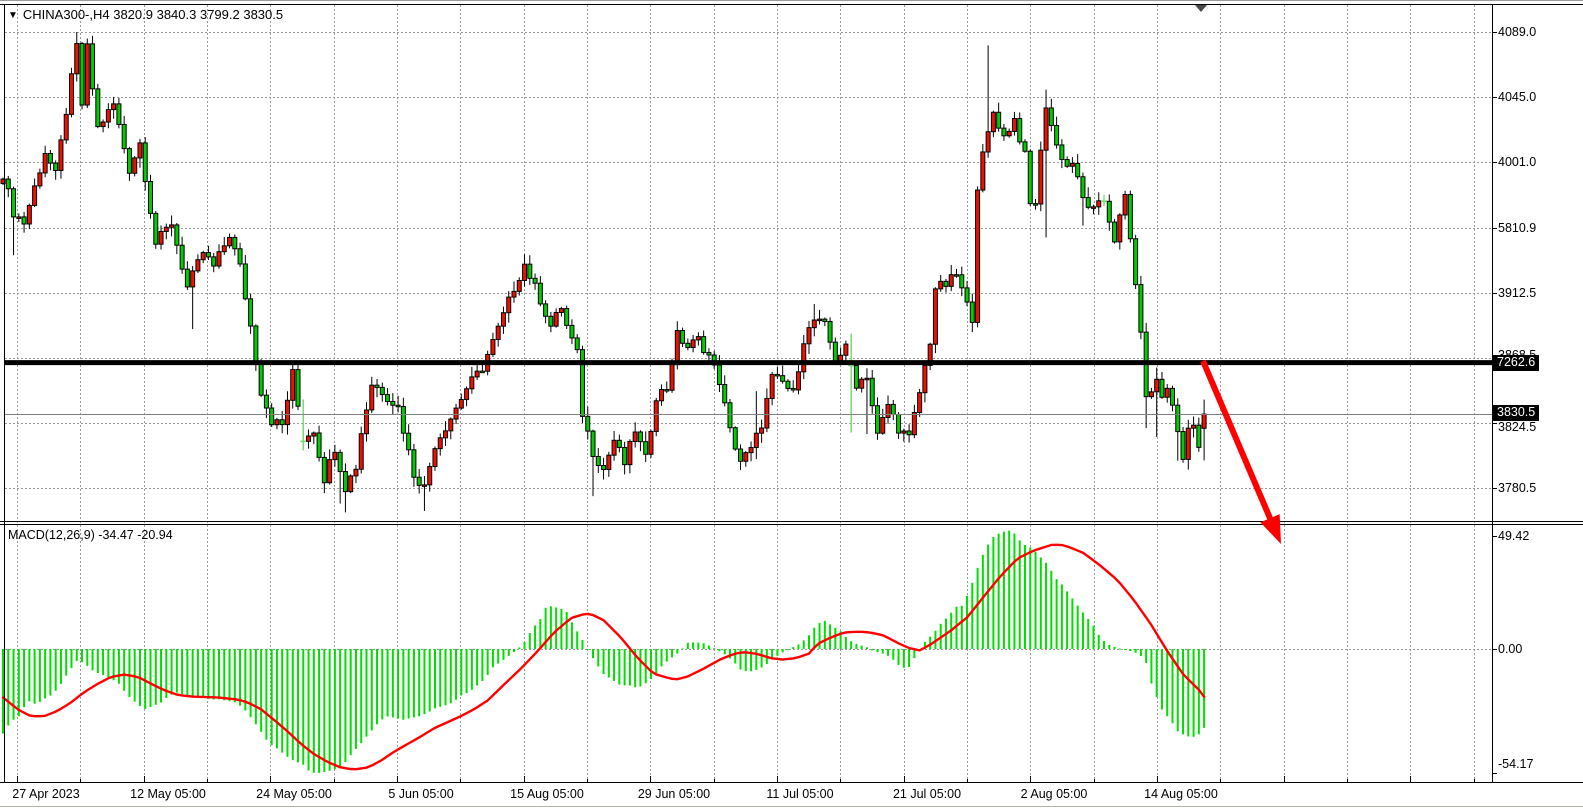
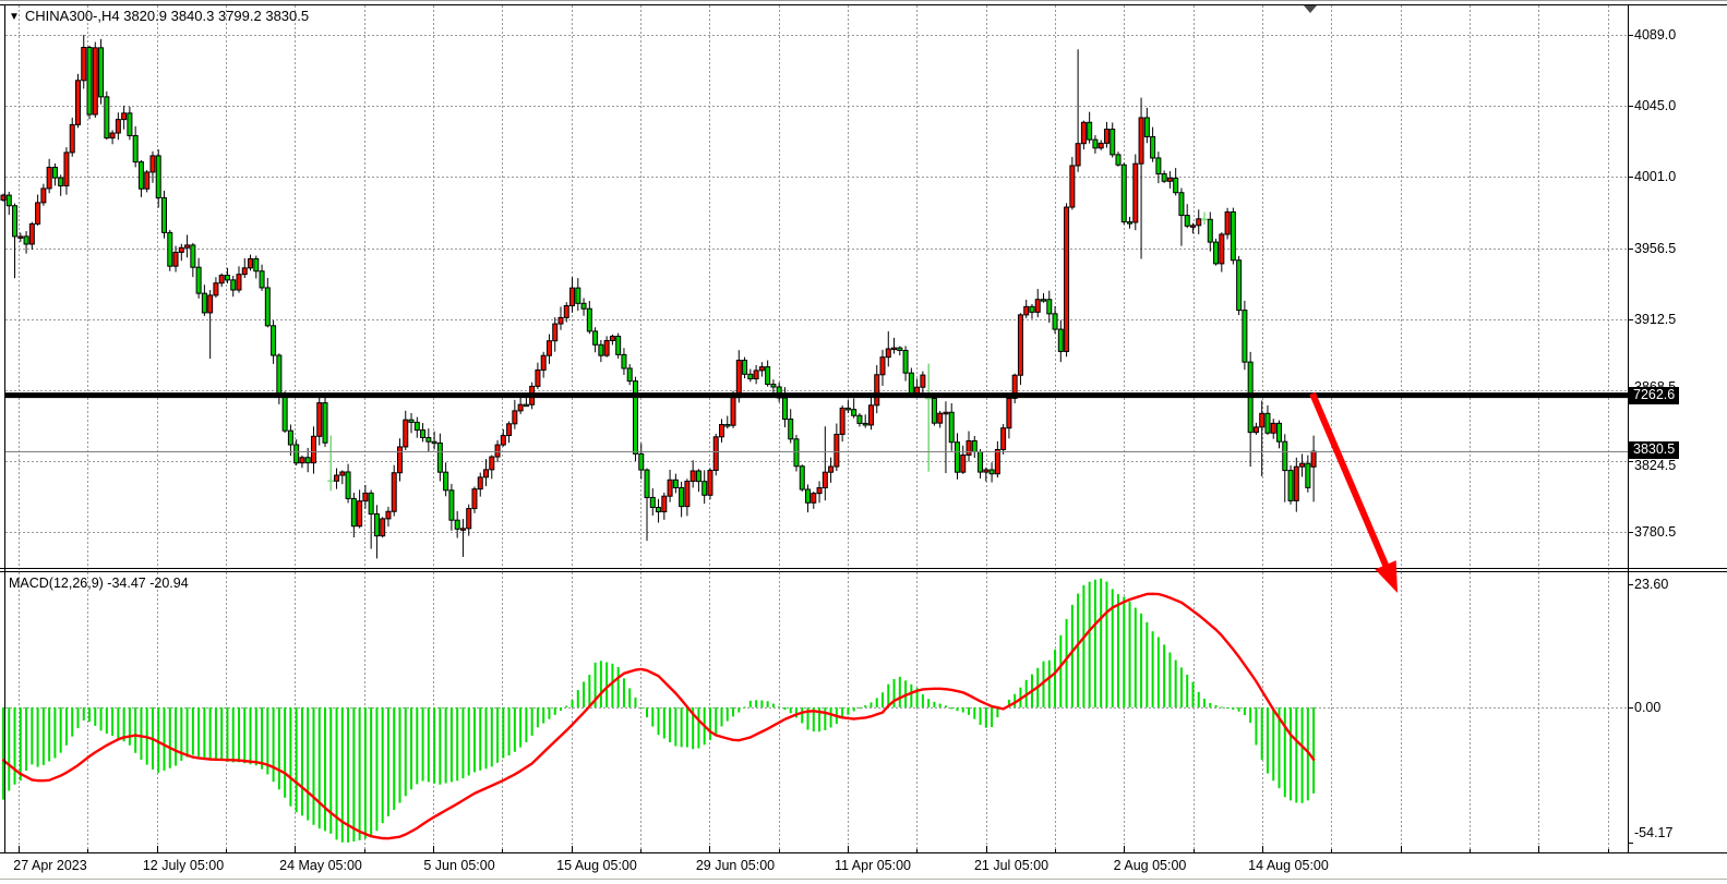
  ▼ CHINA300-,H4 3820.9 3840.3 3799.2 3830.5
  MACD(12,26,9) -34.47 -20.94
  4089.0
  4045.0
  4001.0
- 5810.9
+ 3956.5
  3912.5
  3824.5
  3780.5
  7262.6
  3830.5
- 49.42
+ 23.60
  0.00
  -54.17
  27 Apr 2023
- 12 May 05:00
+ 12 July 05:00
  24 May 05:00
  5 Jun 05:00
  15 Aug 05:00
  29 Jun 05:00
- 11 Jul 05:00
+ 11 Apr 05:00
  21 Jul 05:00
  2 Aug 05:00
  14 Aug 05:00
